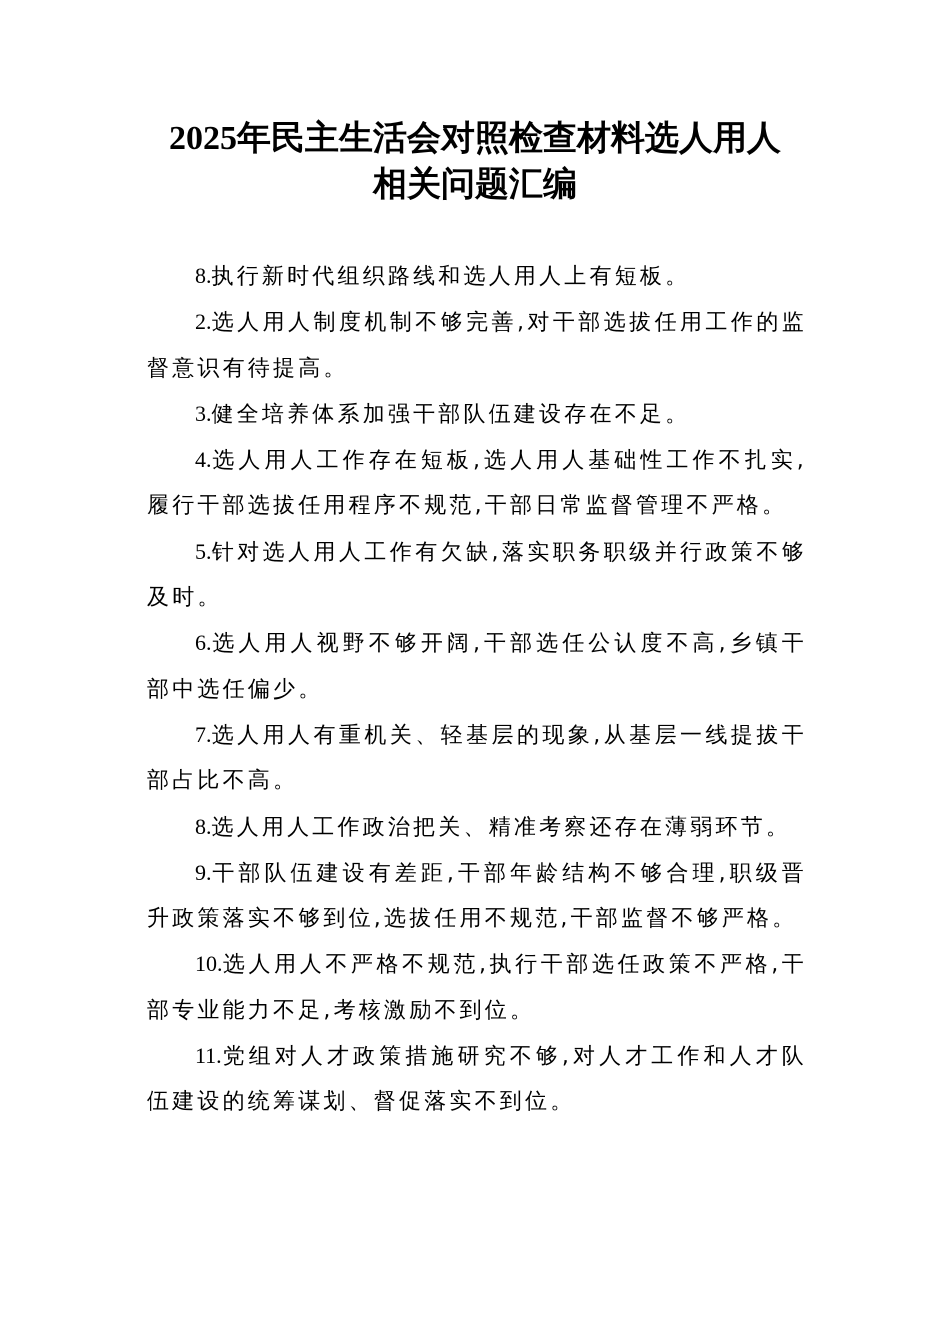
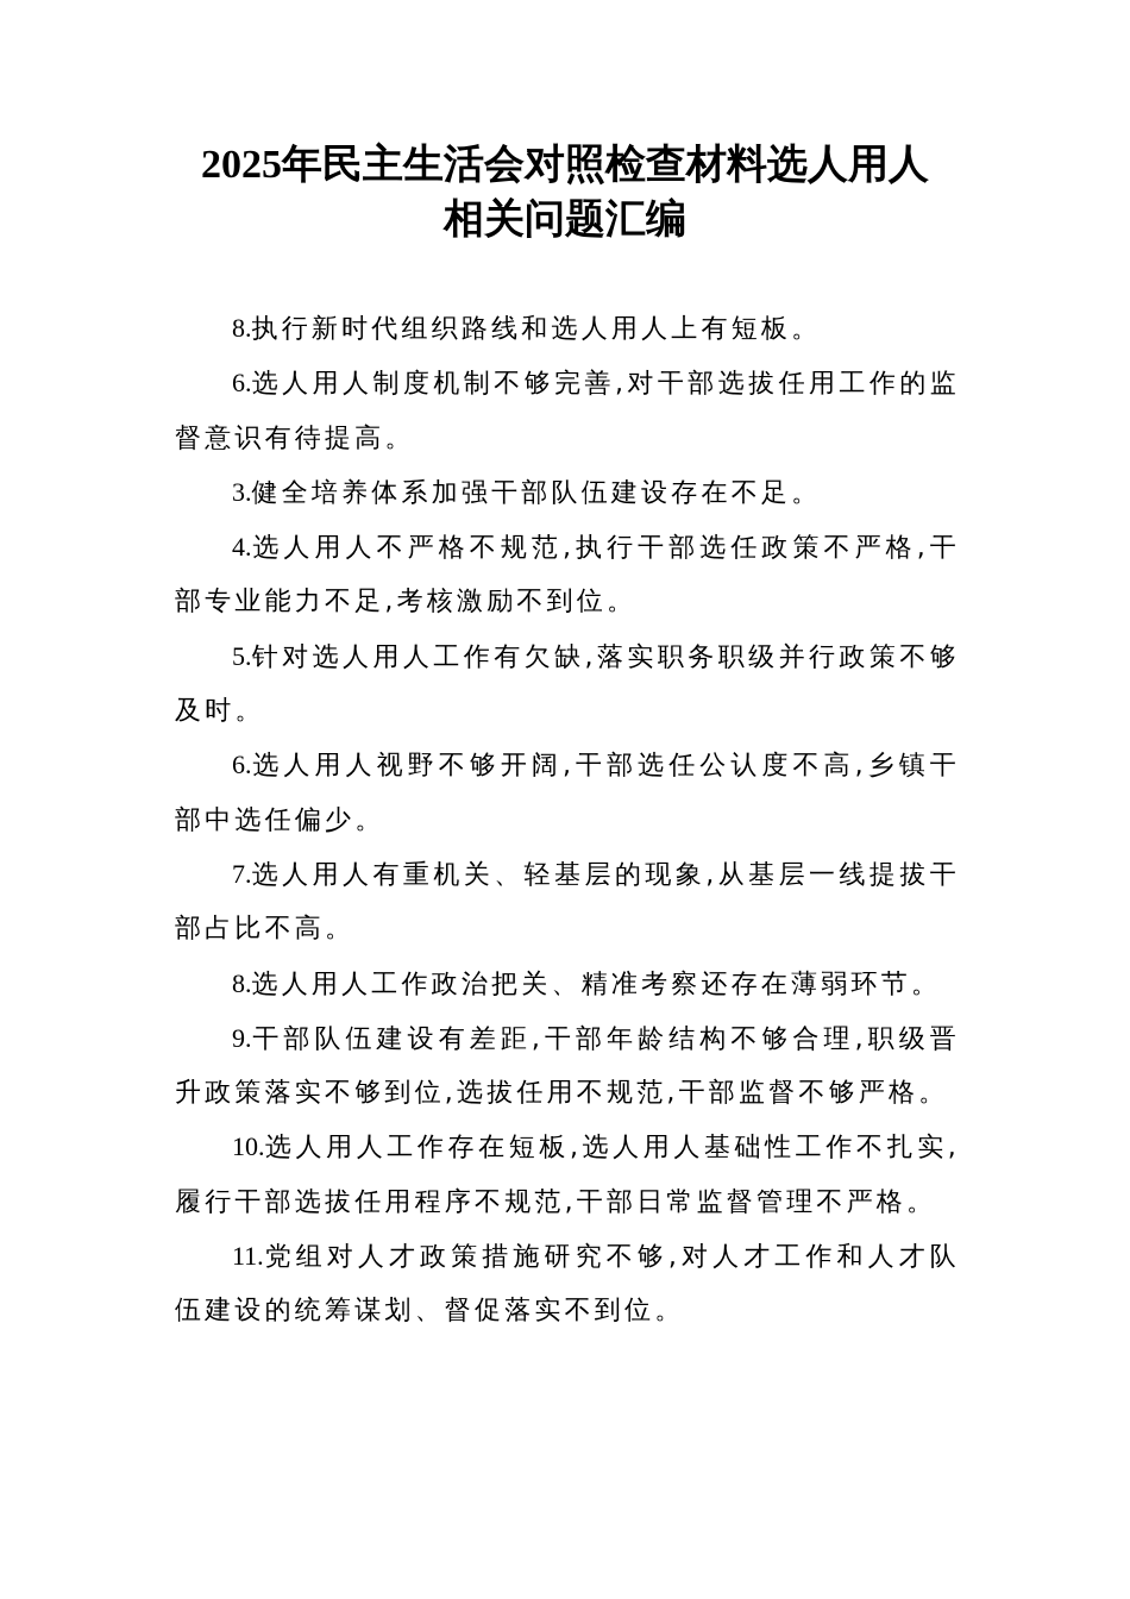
  2025年民主生活会对照检查材料选人用人
  相关问题汇编
  8.执行新时代组织路线和选人用人上有短板。
- 2.选人用人制度机制不够完善,对干部选拔任用工作的监督意识有待提高。
+ 6.选人用人制度机制不够完善,对干部选拔任用工作的监督意识有待提高。
  3.健全培养体系加强干部队伍建设存在不足。
- 4.选人用人工作存在短板,选人用人基础性工作不扎实,履行干部选拔任用程序不规范,干部日常监督管理不严格。
+ 4.选人用人不严格不规范,执行干部选任政策不严格,干部专业能力不足,考核激励不到位。
  5.针对选人用人工作有欠缺,落实职务职级并行政策不够及时。
  6.选人用人视野不够开阔,干部选任公认度不高,乡镇干部中选任偏少。
  7.选人用人有重机关、轻基层的现象,从基层一线提拔干部占比不高。
  8.选人用人工作政治把关、精准考察还存在薄弱环节。
  9.干部队伍建设有差距,干部年龄结构不够合理,职级晋升政策落实不够到位,选拔任用不规范,干部监督不够严格。
- 10.选人用人不严格不规范,执行干部选任政策不严格,干部专业能力不足,考核激励不到位。
+ 10.选人用人工作存在短板,选人用人基础性工作不扎实,履行干部选拔任用程序不规范,干部日常监督管理不严格。
  11.党组对人才政策措施研究不够,对人才工作和人才队伍建设的统筹谋划、督促落实不到位。
